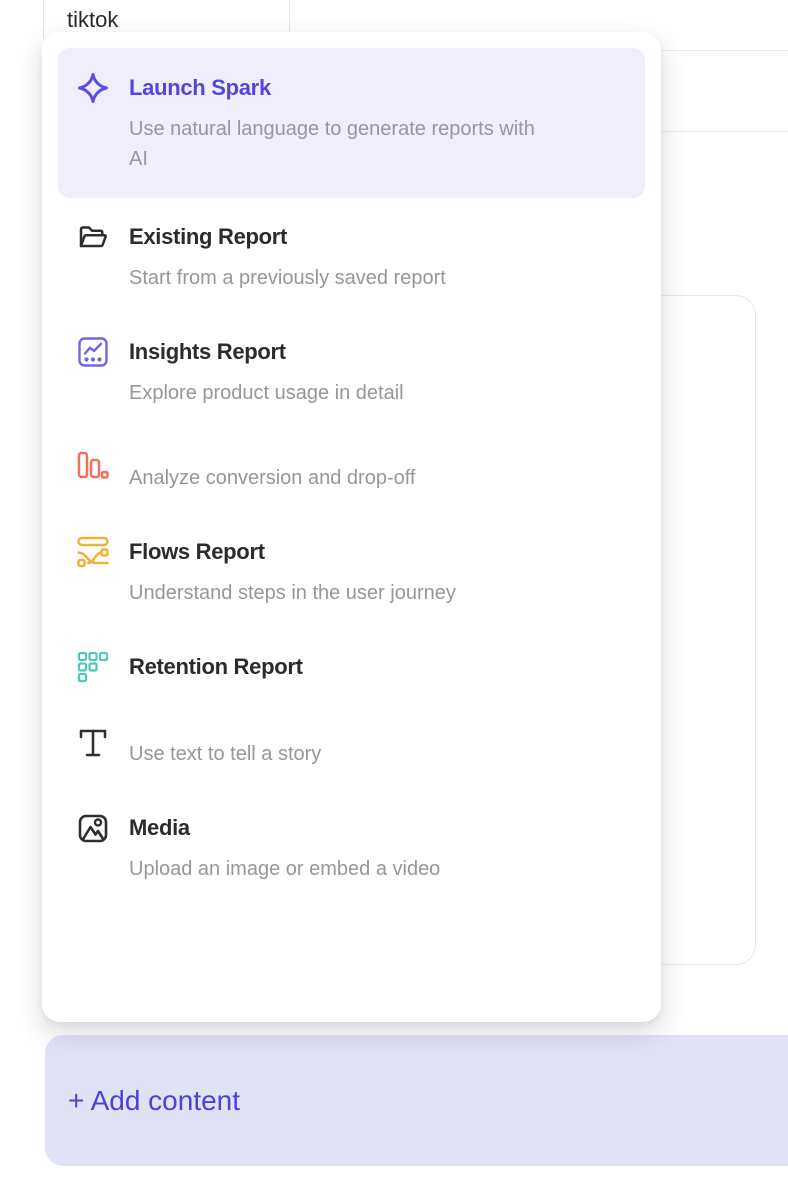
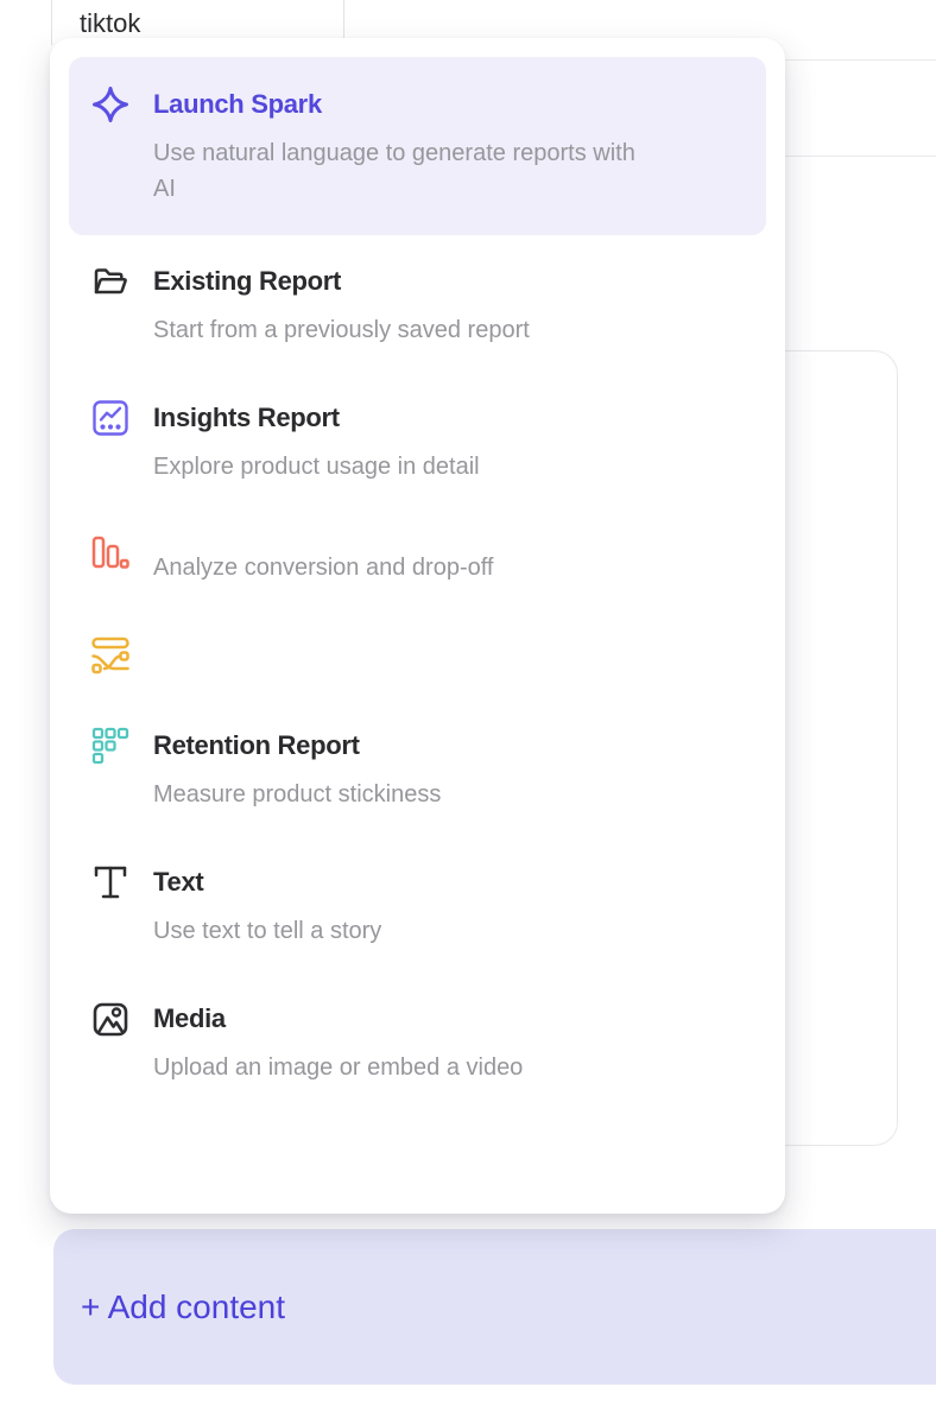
  tiktok
  + Add content
  Launch Spark
  Use natural language to generate reports with
  AI
  Existing Report
  Start from a previously saved report
  Insights Report
  Explore product usage in detail
  Analyze conversion and drop-off
- Flows Report
- Understand steps in the user journey
  Retention Report
+ Measure product stickiness
+ Text
  Use text to tell a story
  Media
  Upload an image or embed a video
